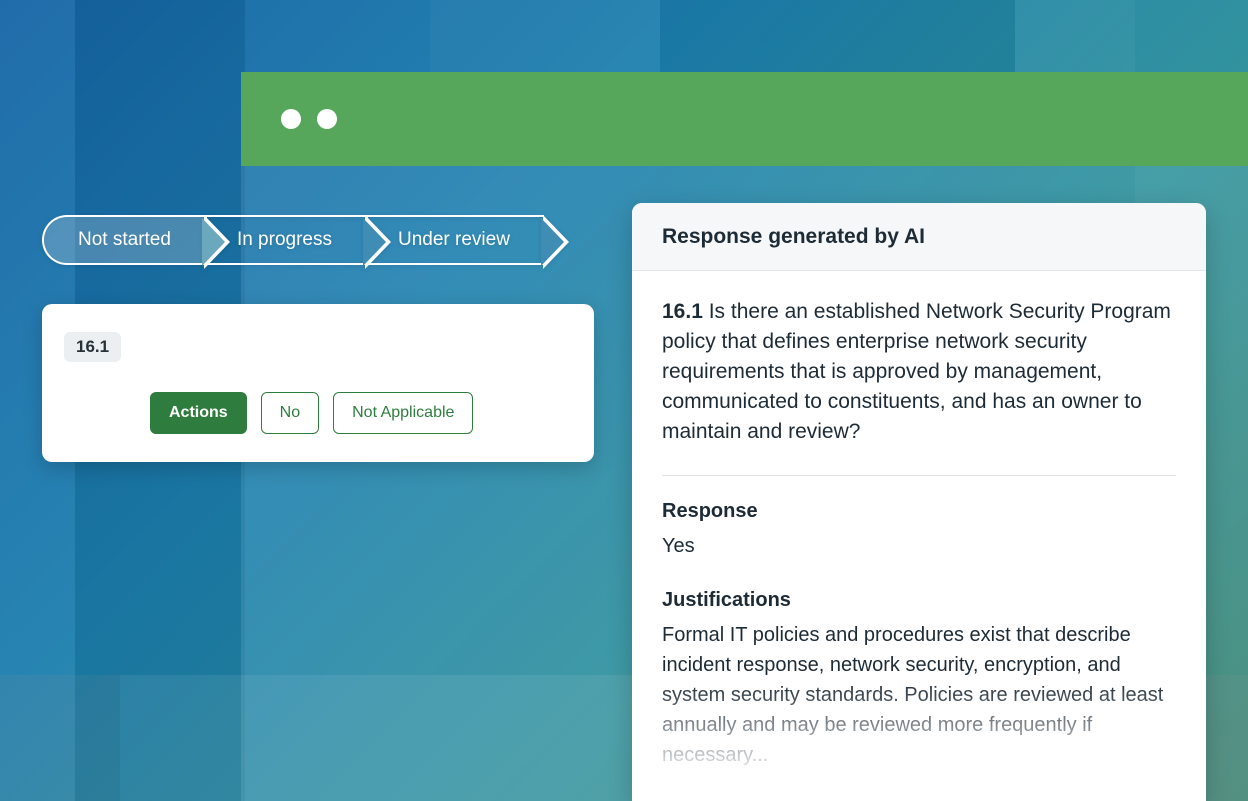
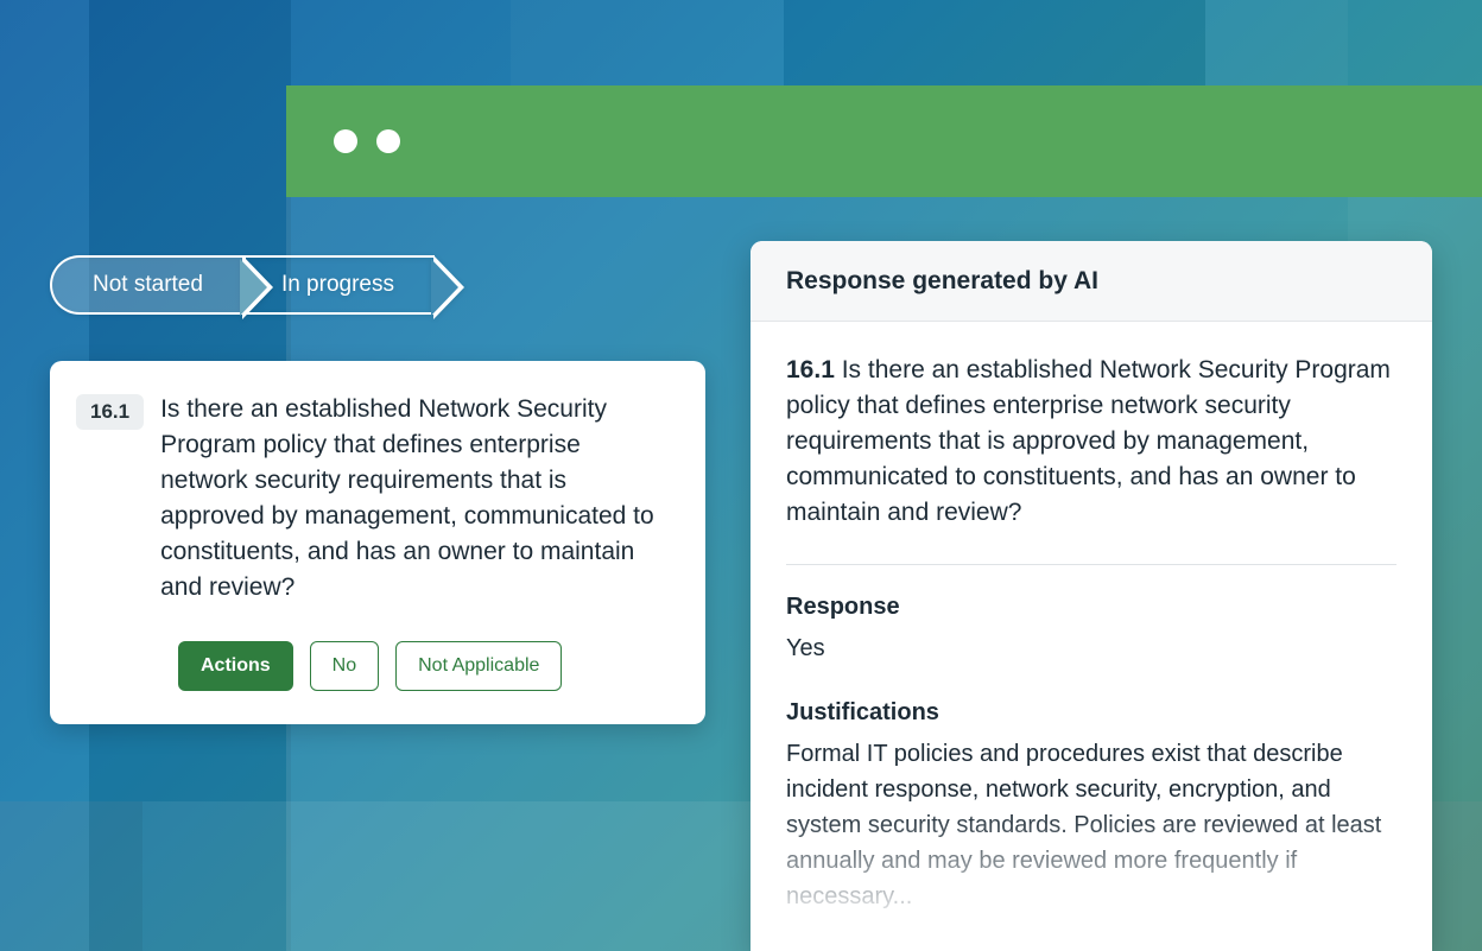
  Not started
  In progress
- Under review
  16.1
+ Is there an established Network Security Program policy that defines enterprise network security requirements that is approved by management, communicated to constituents, and has an owner to maintain and review?
  Actions
  No
  Not Applicable
  Response generated by AI
  16.1 Is there an established Network Security Program policy that defines enterprise network security requirements that is approved by management, communicated to constituents, and has an owner to maintain and review?
  Response
  Yes
  Justifications
